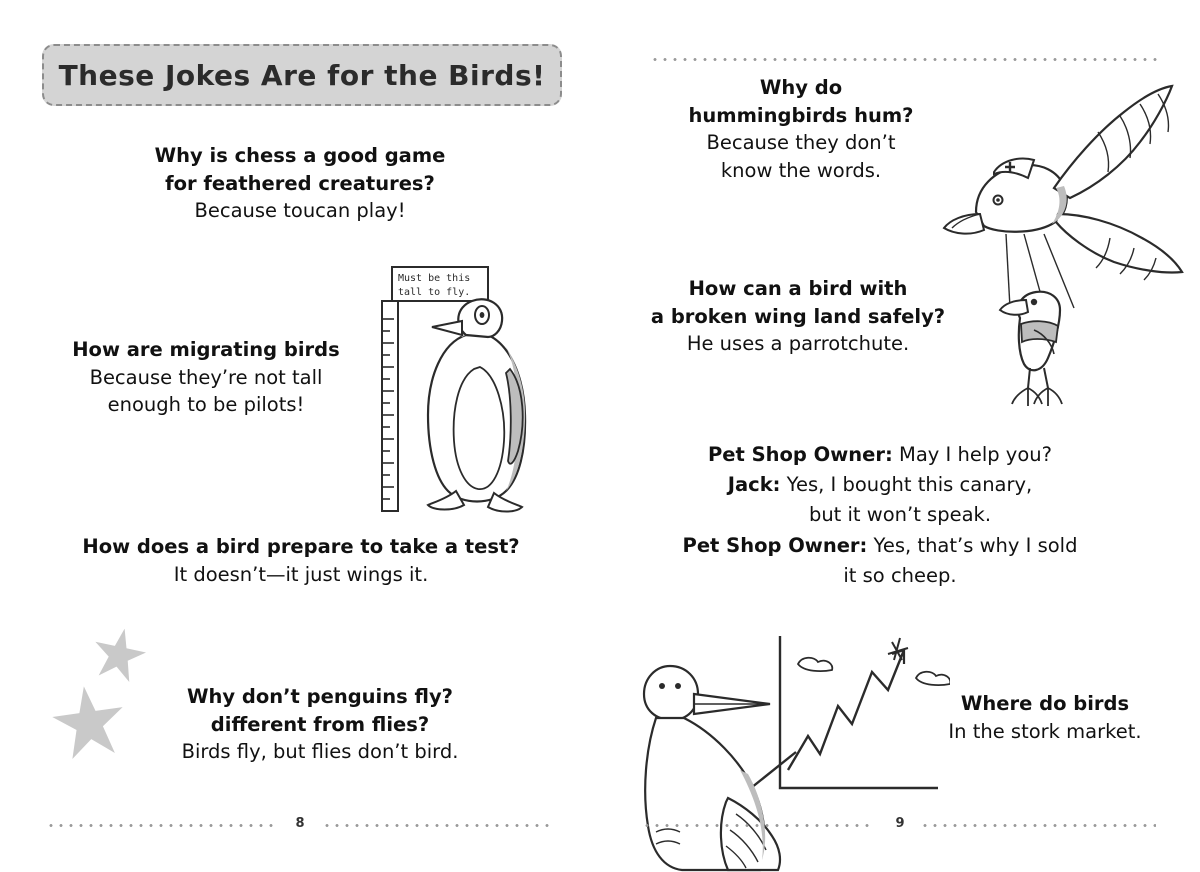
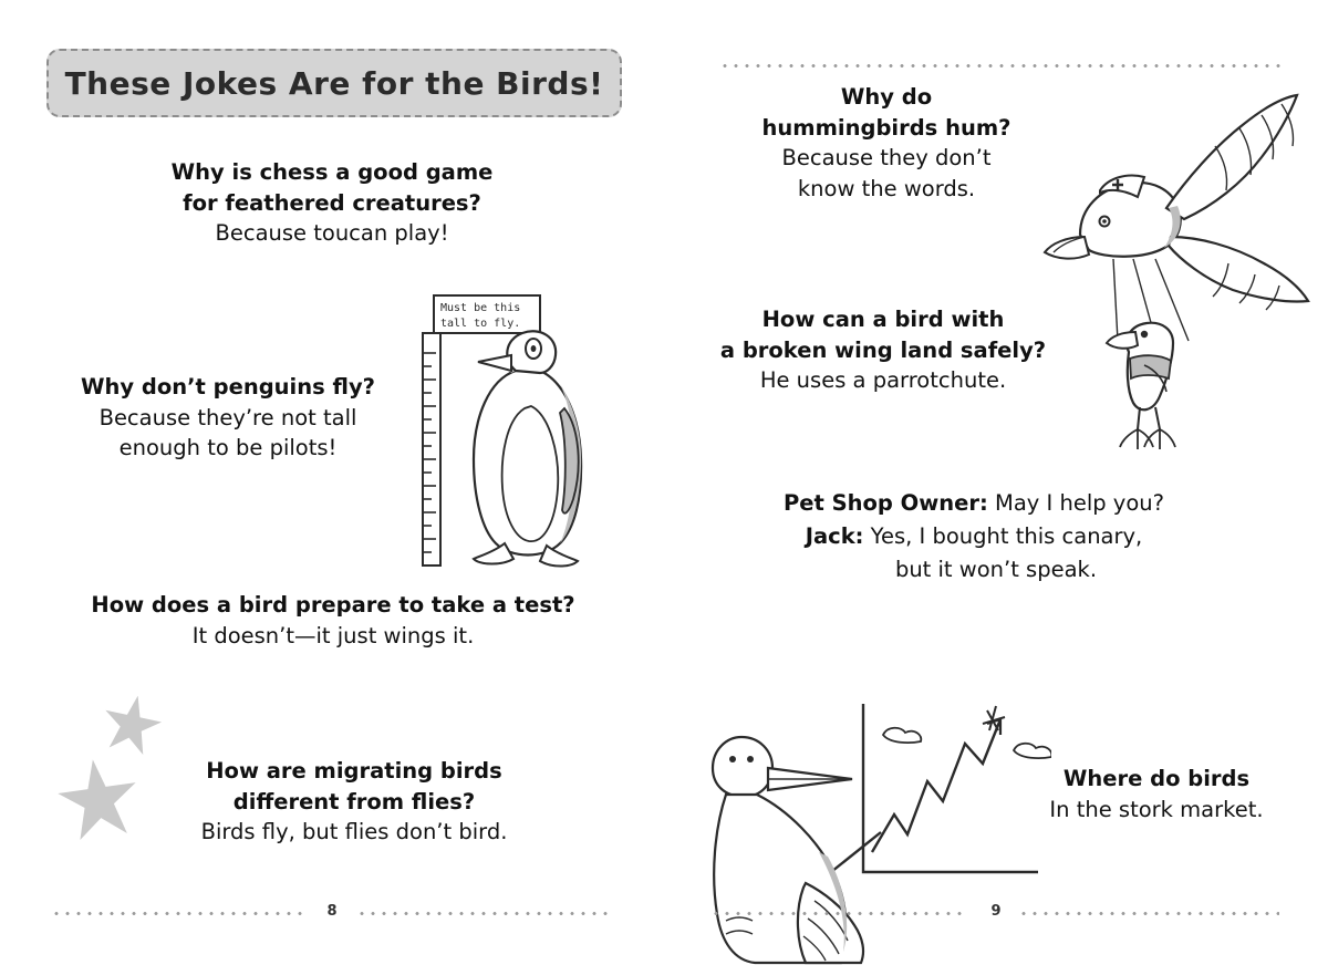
  These Jokes Are for the Birds!
  Why is chess a good game
  for feathered creatures?
  Because toucan play!
  Must be this
  tall to fly.
- How are migrating birds
+ Why don’t penguins fly?
  Because they’re not tall
  enough to be pilots!
  How does a bird prepare to take a test?
  It doesn’t—it just wings it.
- Why don’t penguins fly?
+ How are migrating birds
  different from flies?
  Birds fly, but flies don’t bird.
  8
  Why do
  hummingbirds hum?
  Because they don’t
  know the words.
  How can a bird with
  a broken wing land safely?
  He uses a parrotchute.
  Pet Shop Owner: May I help you?
  Jack: Yes, I bought this canary,
  but it won’t speak.
- Pet Shop Owner: Yes, that’s why I sold
- it so cheep.
  Where do birds
  In the stork market.
  9
